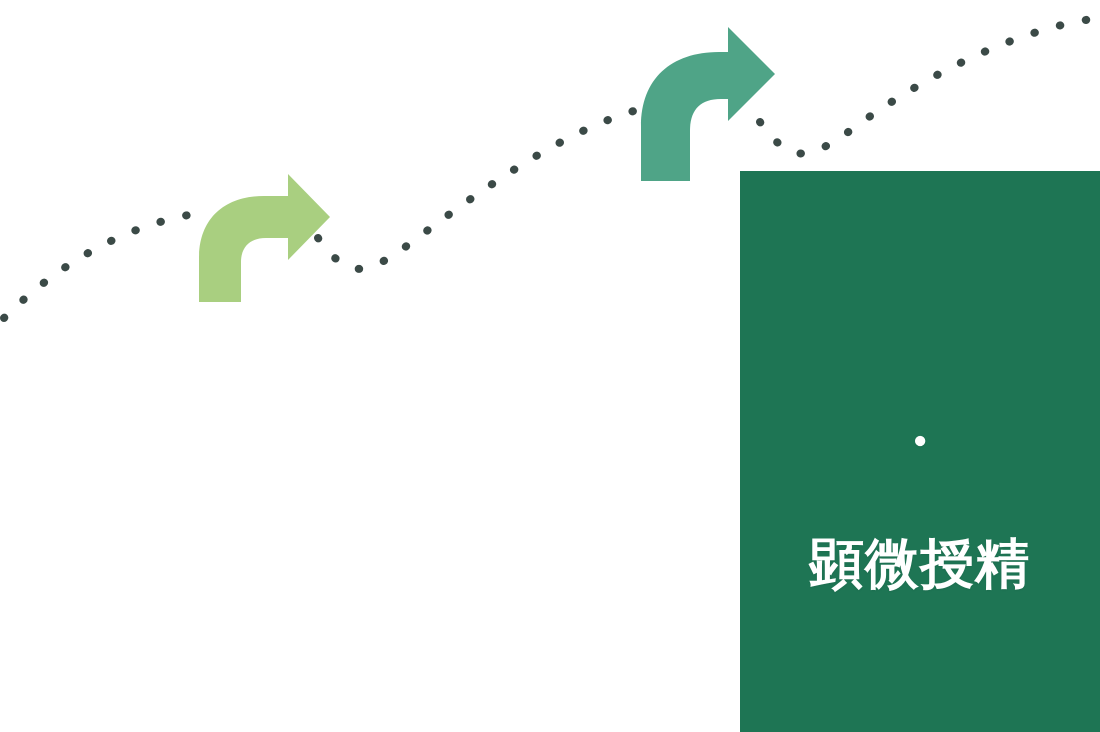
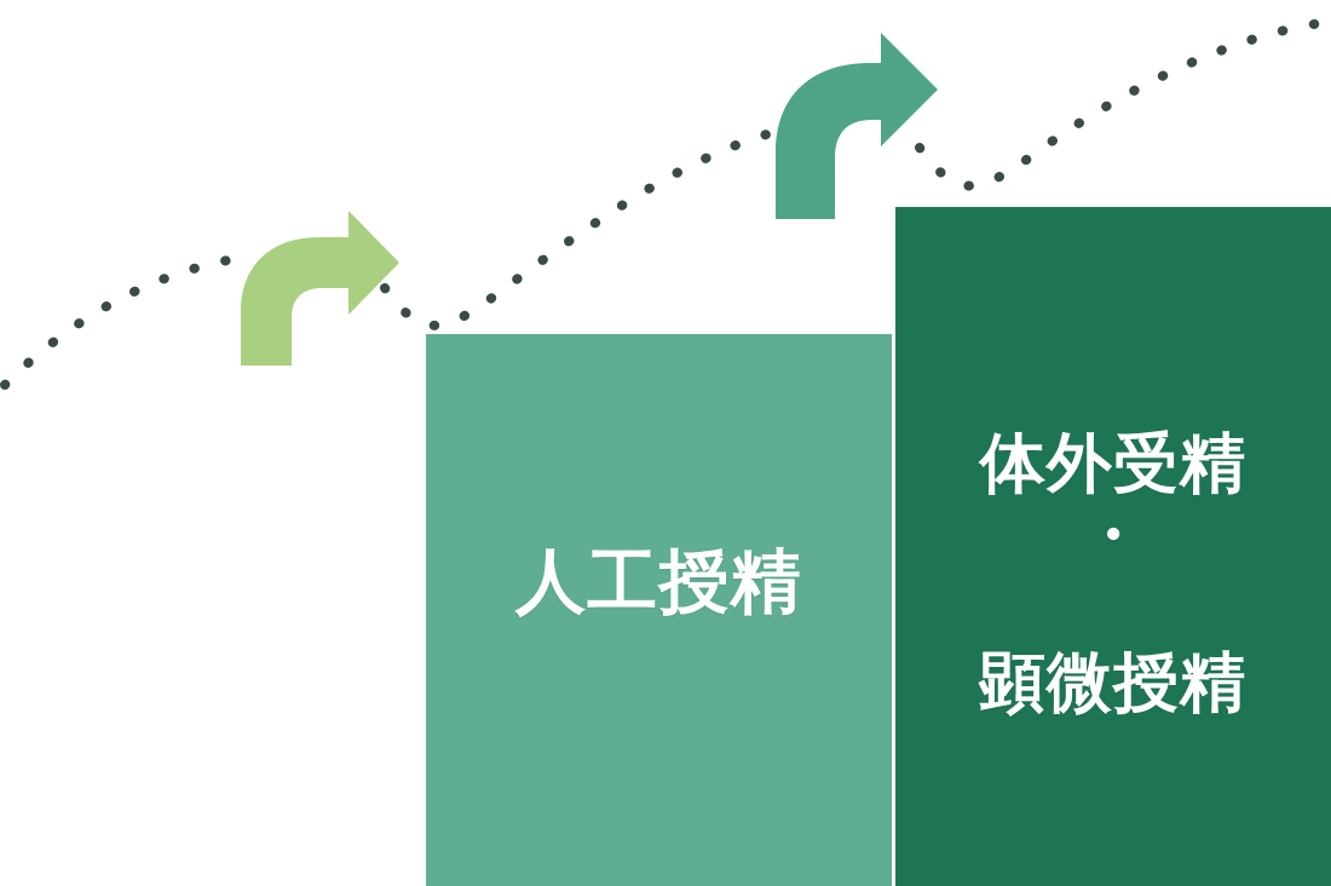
+ 人工授精
+ 体外受精
  ・
  顕微授精
